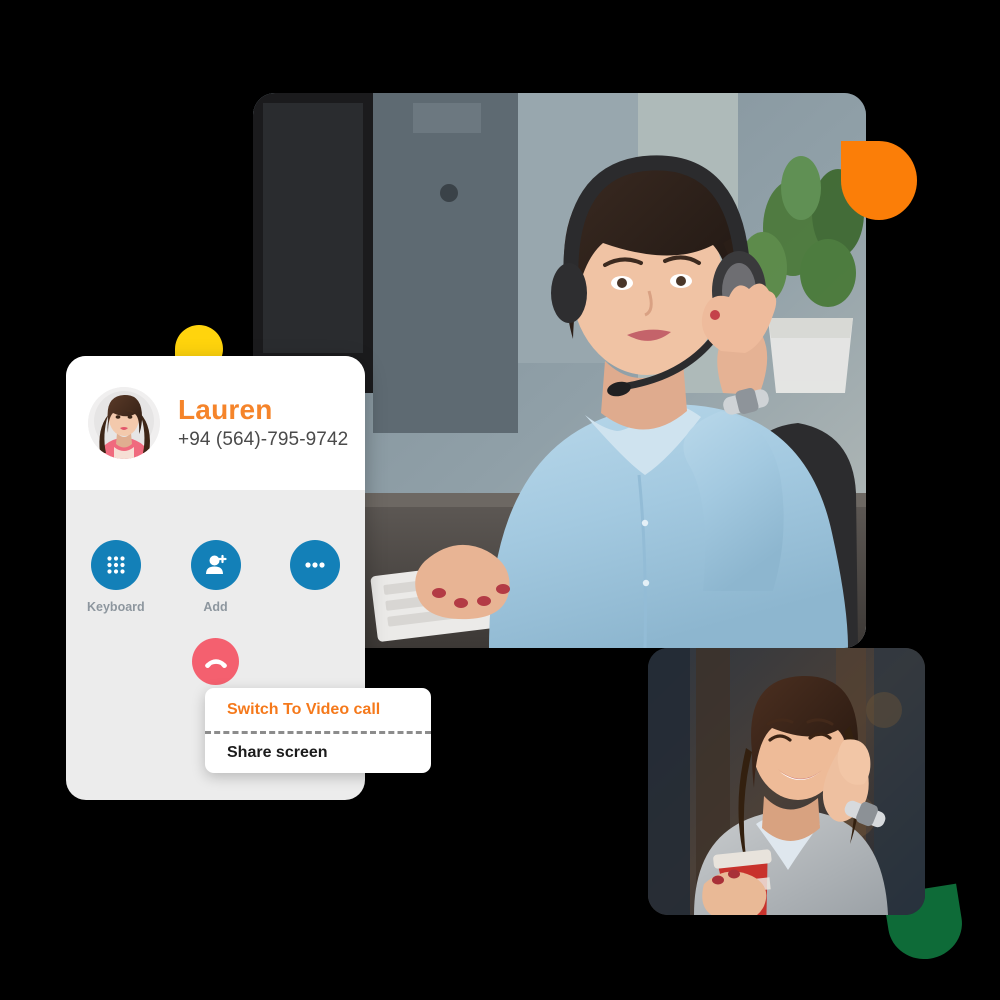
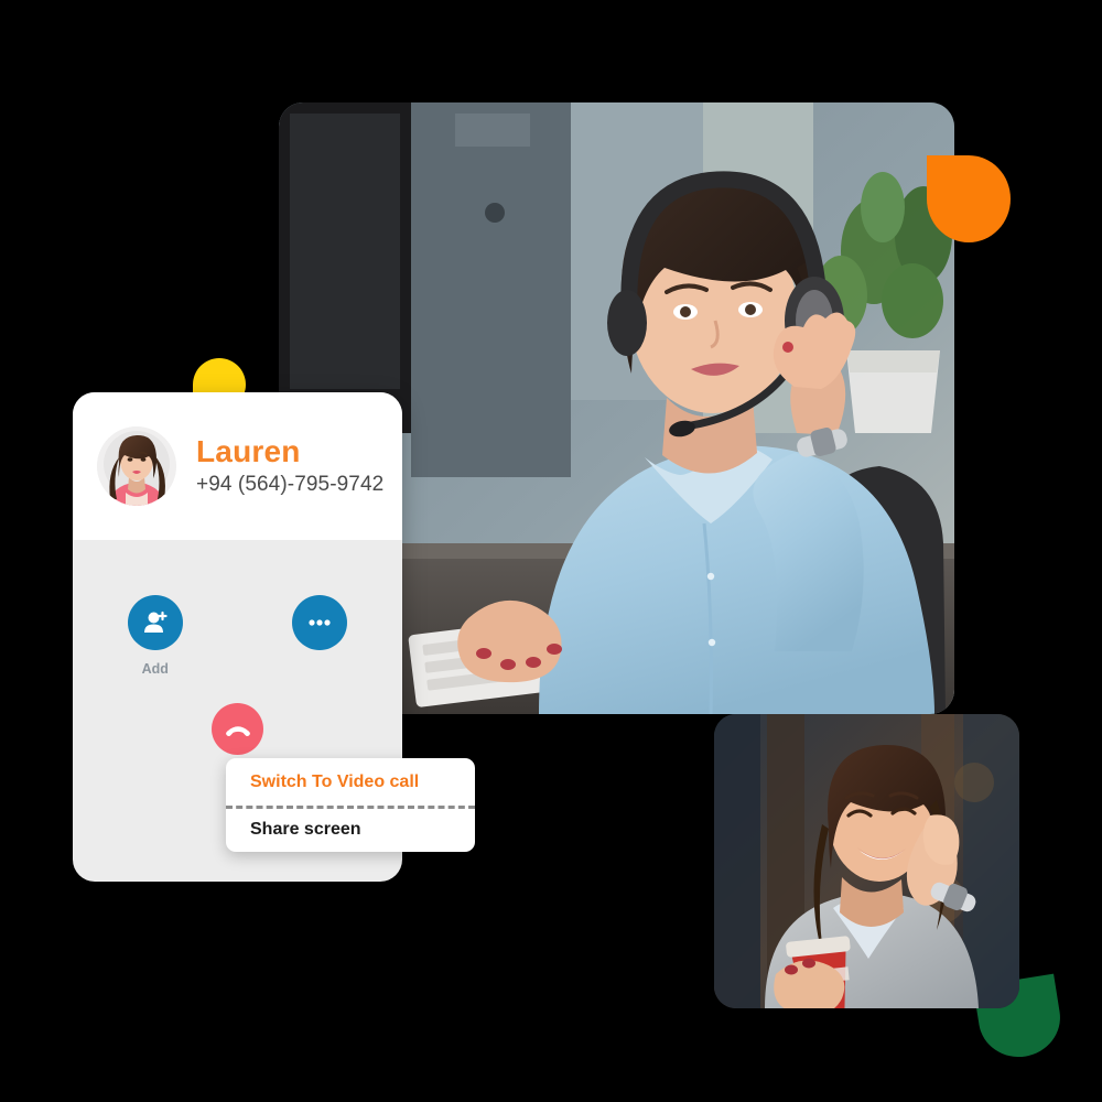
  Lauren
  +94 (564)-795-9742
- Keyboard
  Add
  Switch To Video call
  Share screen
